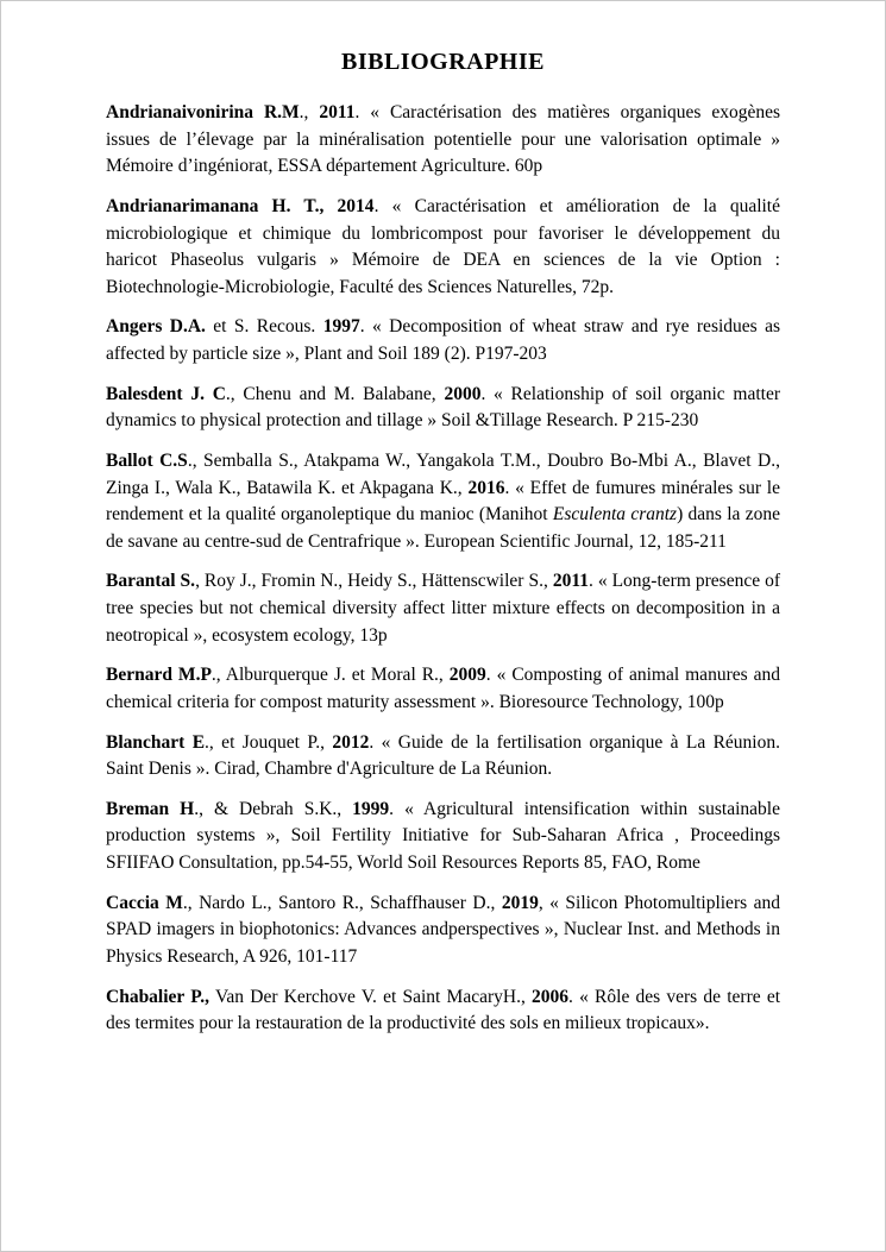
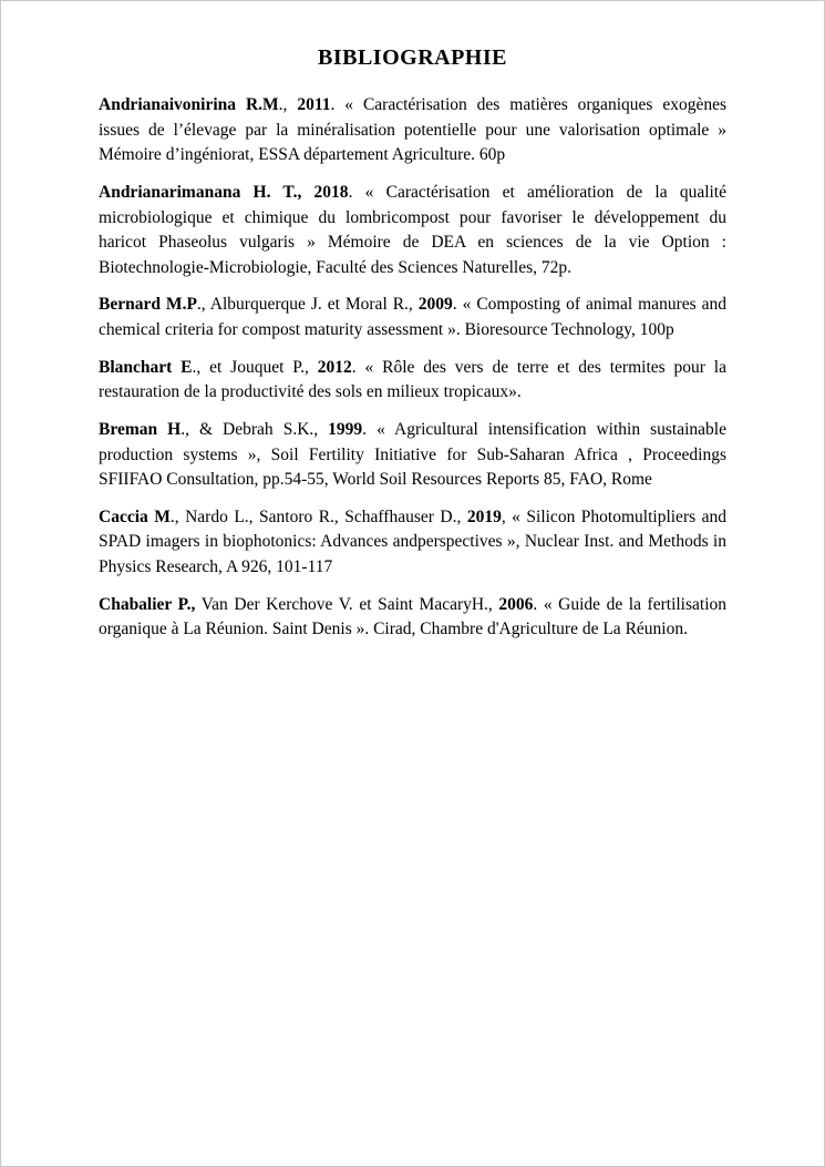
  BIBLIOGRAPHIE
  Andrianaivonirina R.M., 2011. « Caractérisation des matières organiques exogènes issues de l’élevage par la minéralisation potentielle pour une valorisation optimale » Mémoire d’ingéniorat, ESSA département Agriculture. 60p
- Andrianarimanana H. T., 2014. « Caractérisation et amélioration de la qualité microbiologique et chimique du lombricompost pour favoriser le développement du haricot Phaseolus vulgaris » Mémoire de DEA en sciences de la vie Option : Biotechnologie-Microbiologie, Faculté des Sciences Naturelles, 72p.
+ Andrianarimanana H. T., 2018. « Caractérisation et amélioration de la qualité microbiologique et chimique du lombricompost pour favoriser le développement du haricot Phaseolus vulgaris » Mémoire de DEA en sciences de la vie Option : Biotechnologie-Microbiologie, Faculté des Sciences Naturelles, 72p.
- Angers D.A. et S. Recous. 1997. « Decomposition of wheat straw and rye residues as affected by particle size », Plant and Soil 189 (2). P197-203
- Balesdent J. C., Chenu and M. Balabane, 2000. « Relationship of soil organic matter dynamics to physical protection and tillage » Soil &Tillage Research. P 215-230
- Ballot C.S., Semballa S., Atakpama W., Yangakola T.M., Doubro Bo-Mbi A., Blavet D., Zinga I., Wala K., Batawila K. et Akpagana K., 2016. « Effet de fumures minérales sur le rendement et la qualité organoleptique du manioc (Manihot Esculenta crantz) dans la zone de savane au centre-sud de Centrafrique ». European Scientific Journal, 12, 185-211
- Barantal S., Roy J., Fromin N., Heidy S., Hättenscwiler S., 2011. « Long-term presence of tree species but not chemical diversity affect litter mixture effects on decomposition in a neotropical », ecosystem ecology, 13p
  Bernard M.P., Alburquerque J. et Moral R., 2009. « Composting of animal manures and chemical criteria for compost maturity assessment ». Bioresource Technology, 100p
- Blanchart E., et Jouquet P., 2012. « Guide de la fertilisation organique à La Réunion. Saint Denis ». Cirad, Chambre d'Agriculture de La Réunion.
+ Blanchart E., et Jouquet P., 2012. « Rôle des vers de terre et des termites pour la restauration de la productivité des sols en milieux tropicaux».
  Breman H., & Debrah S.K., 1999. « Agricultural intensification within sustainable production systems », Soil Fertility Initiative for Sub-Saharan Africa , Proceedings SFIIFAO Consultation, pp.54-55, World Soil Resources Reports 85, FAO, Rome
  Caccia M., Nardo L., Santoro R., Schaffhauser D., 2019, « Silicon Photomultipliers and SPAD imagers in biophotonics: Advances andperspectives », Nuclear Inst. and Methods in Physics Research, A 926, 101-117
- Chabalier P., Van Der Kerchove V. et Saint MacaryH., 2006. « Rôle des vers de terre et des termites pour la restauration de la productivité des sols en milieux tropicaux».
+ Chabalier P., Van Der Kerchove V. et Saint MacaryH., 2006. « Guide de la fertilisation organique à La Réunion. Saint Denis ». Cirad, Chambre d'Agriculture de La Réunion.
